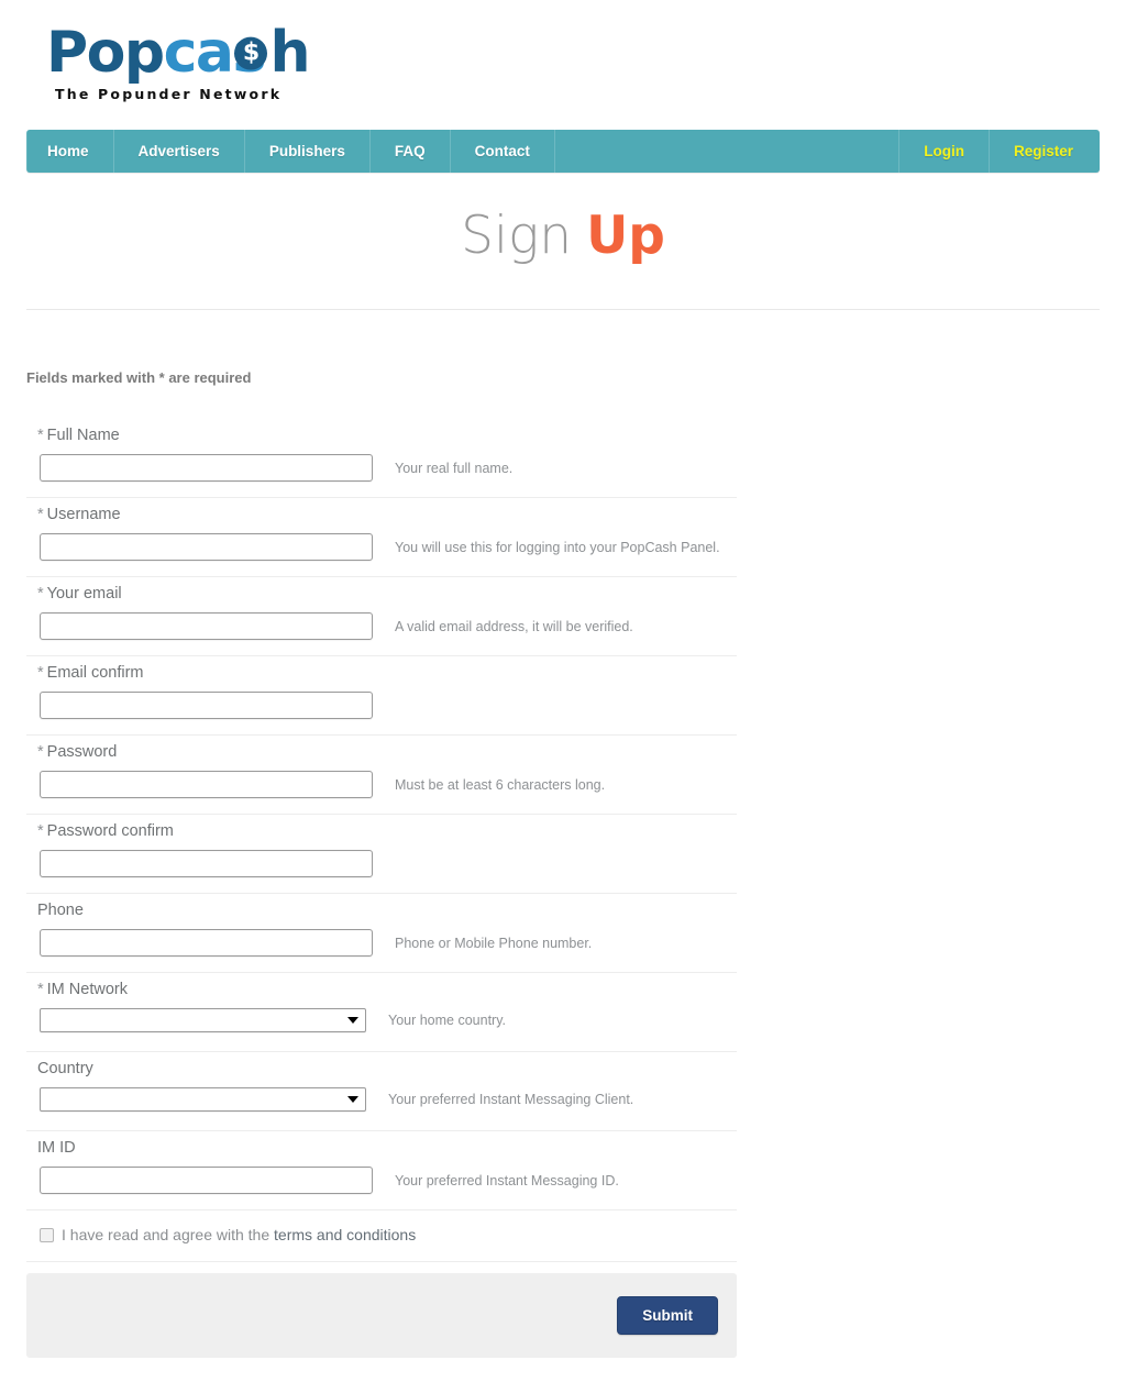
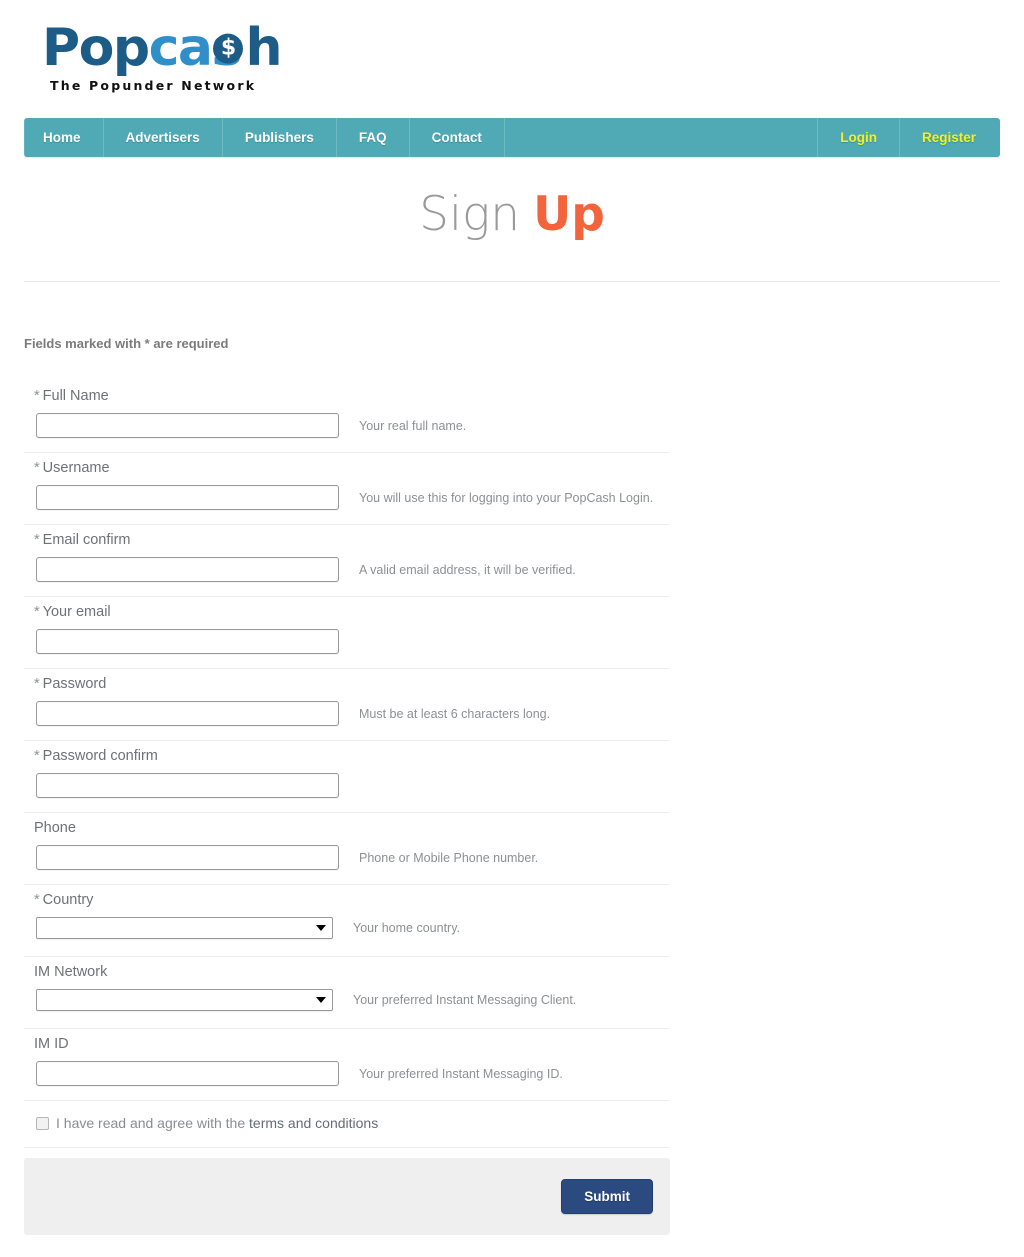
  Popca
  $
  h
  The Popunder Network
  Home
  Advertisers
  Publishers
  FAQ
  Contact
  Login
  Register
  Sign Up
  Fields marked with * are required
  * Full Name
  Your real full name.
  * Username
- You will use this for logging into your PopCash Panel.
+ You will use this for logging into your PopCash Login.
- * Your email
+ * Email confirm
  A valid email address, it will be verified.
- * Email confirm
+ * Your email
  * Password
  Must be at least 6 characters long.
  * Password confirm
  Phone
  Phone or Mobile Phone number.
- * IM Network
+ * Country
  Your home country.
- Country
+ IM Network
  Your preferred Instant Messaging Client.
  IM ID
  Your preferred Instant Messaging ID.
  I have read and agree with the terms and conditions
  Submit
